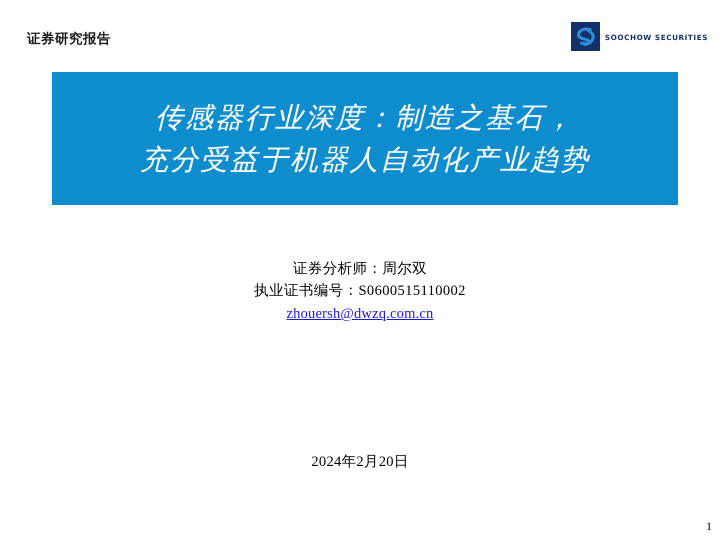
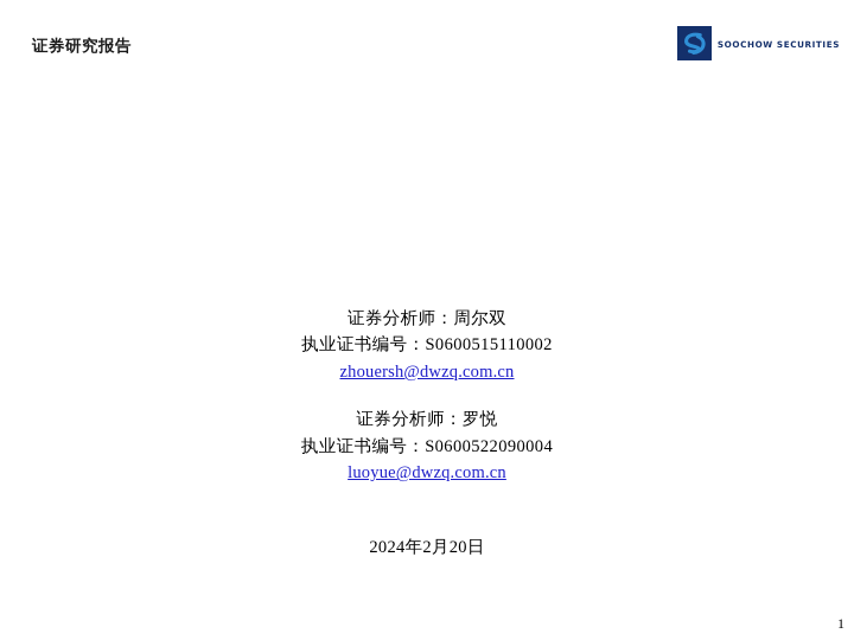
  证券研究报告
  SOOCHOW SECURITIES
- 传感器行业深度：制造之基石，
- 充分受益于机器人自动化产业趋势
  证券分析师：周尔双
  执业证书编号：S0600515110002
  zhouersh@dwzq.com.cn
+ 证券分析师：罗悦
+ 执业证书编号：S0600522090004
+ luoyue@dwzq.com.cn
  2024年2月20日
  1
